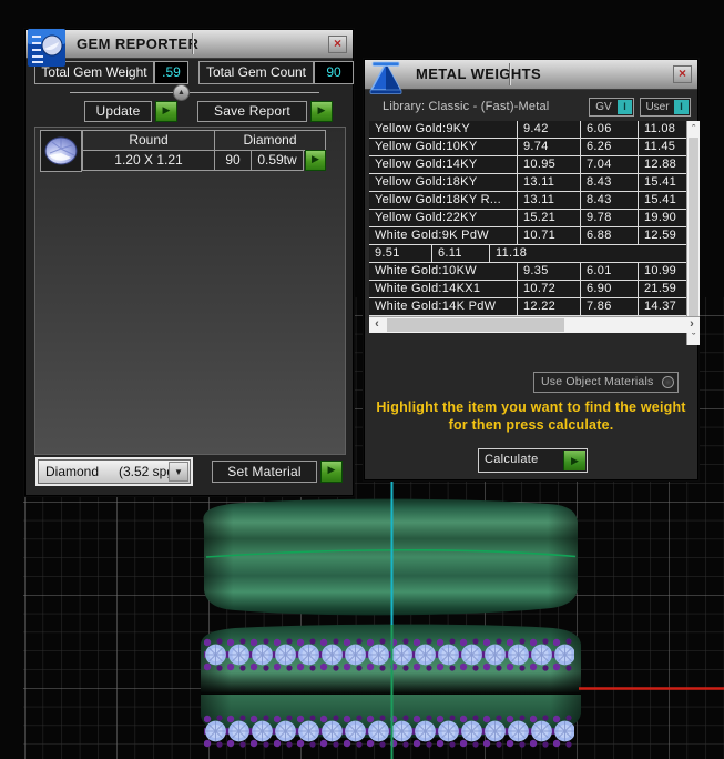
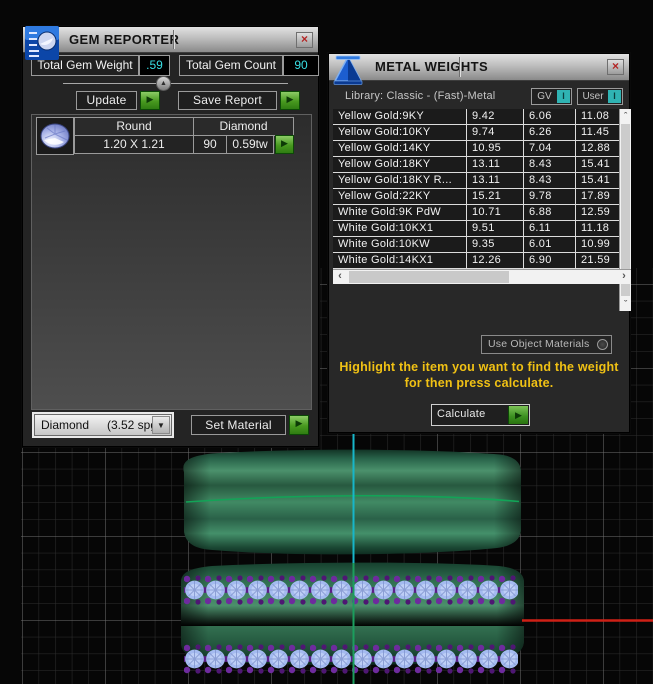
  GEM REPORTER
  ×
  Total Gem Weight
  .59
  Total Gem Count
  90
  Update
  ▶
  Save Report
  ▶
  Round
  Diamond
  1.20 X 1.21
  90
  0.59tw
  ▶
  Diamond
  (3.52 sp
  ▼
  Set Material
  ▶
  METAL WEIGHTS
  ×
  Library: Classic - (Fast)-Metal
  GV
  I
  User
  I
  Yellow Gold:9KY
  9.42
  6.06
  11.08
  Yellow Gold:10KY
  9.74
  6.26
  11.45
  Yellow Gold:14KY
  10.95
  7.04
  12.88
  Yellow Gold:18KY
  13.11
  8.43
  15.41
  Yellow Gold:18KY R...
  13.11
  8.43
  15.41
  Yellow Gold:22KY
  15.21
  9.78
- 19.90
+ 17.89
  White Gold:9K PdW
  10.71
  6.88
  12.59
+ White Gold:10KX1
  9.51
  6.11
  11.18
  White Gold:10KW
  9.35
  6.01
  10.99
  White Gold:14KX1
- 10.72
+ 12.26
  6.90
  21.59
- White Gold:14K PdW
- 12.22
- 7.86
- 14.37
  ˆ
  ˇ
  ‹
  ›
  Use Object Materials
  Highlight the item you want to find the weight
  for then press calculate.
  Calculate
  ▶
